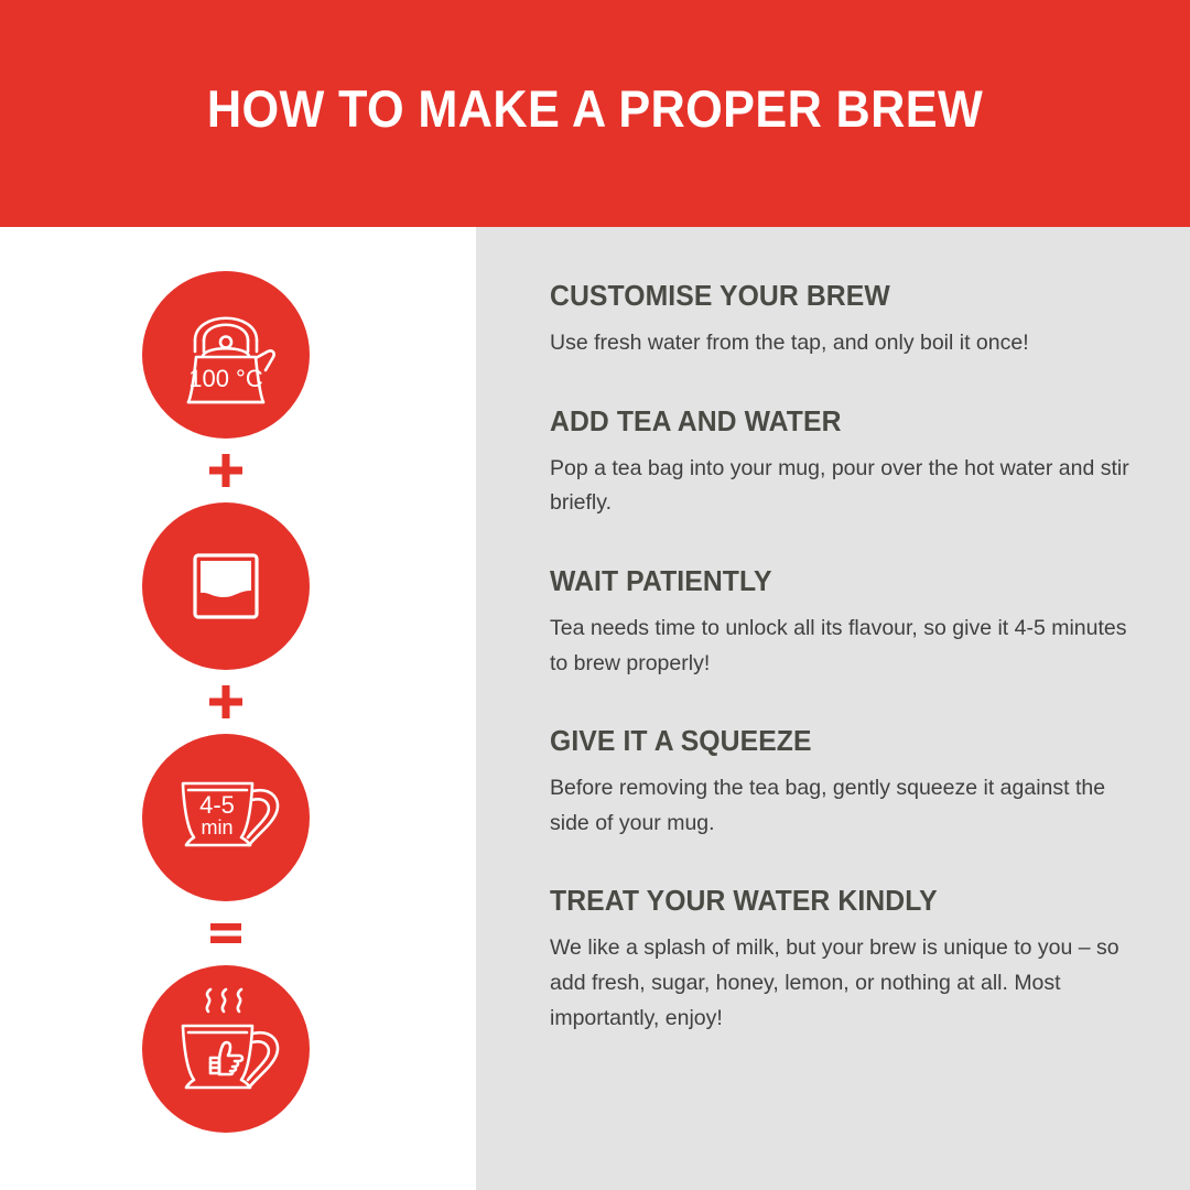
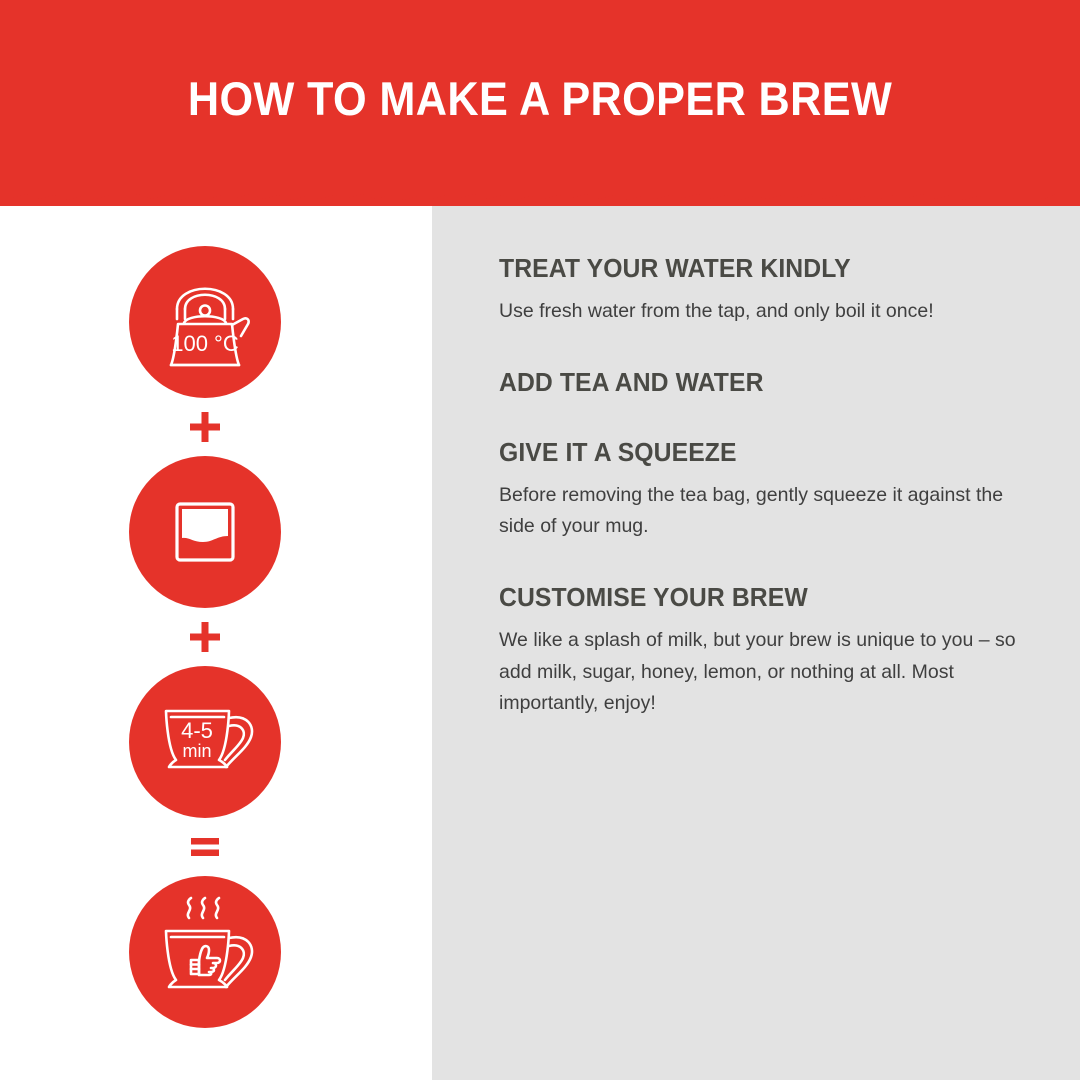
  HOW TO MAKE A PROPER BREW
  100 °C
  4-5
  min
- CUSTOMISE YOUR BREW
+ TREAT YOUR WATER KINDLY
  Use fresh water from the tap, and only boil it once!
  ADD TEA AND WATER
- Pop a tea bag into your mug, pour over the hot water and stir briefly.
- WAIT PATIENTLY
- Tea needs time to unlock all its flavour, so give it 4-5 minutes to brew properly!
  GIVE IT A SQUEEZE
  Before removing the tea bag, gently squeeze it against the side of your mug.
- TREAT YOUR WATER KINDLY
+ CUSTOMISE YOUR BREW
- We like a splash of milk, but your brew is unique to you – so add fresh, sugar, honey, lemon, or nothing at all. Most importantly, enjoy!
+ We like a splash of milk, but your brew is unique to you – so add milk, sugar, honey, lemon, or nothing at all. Most importantly, enjoy!
